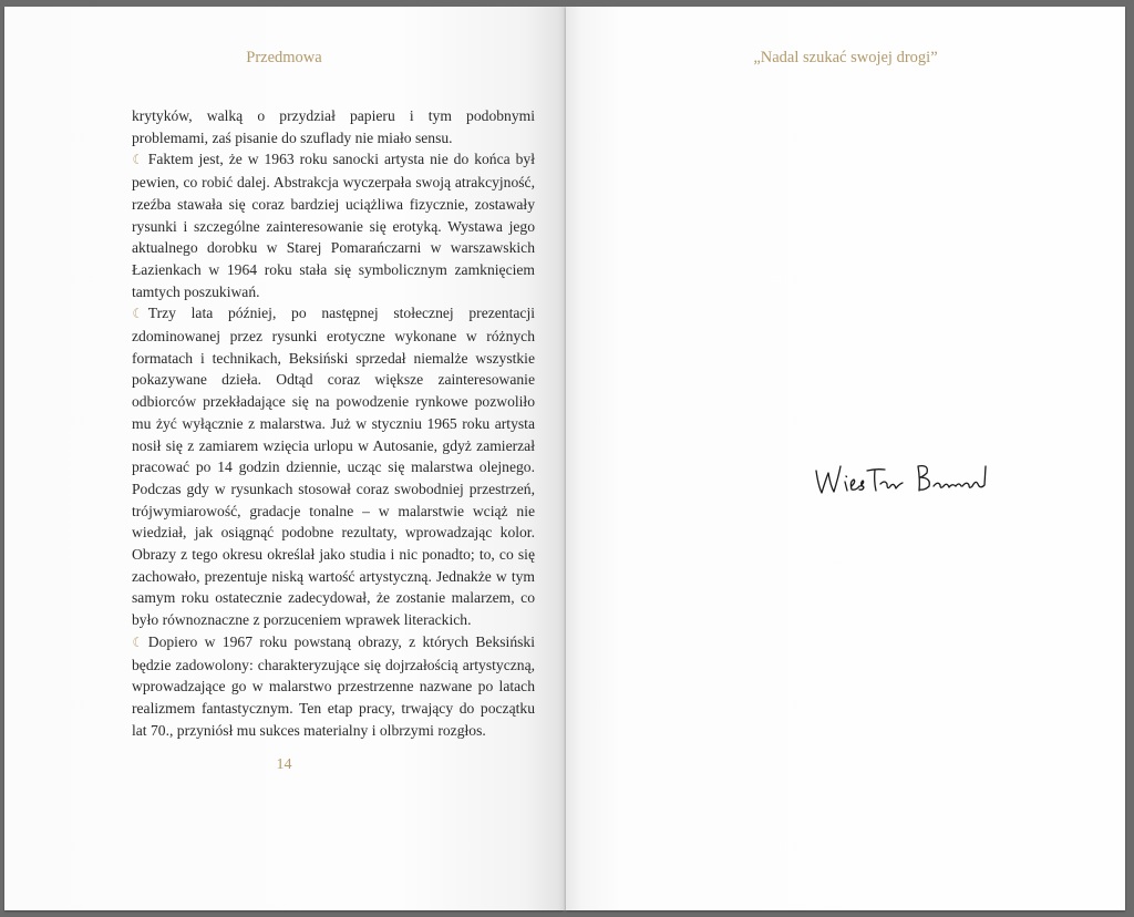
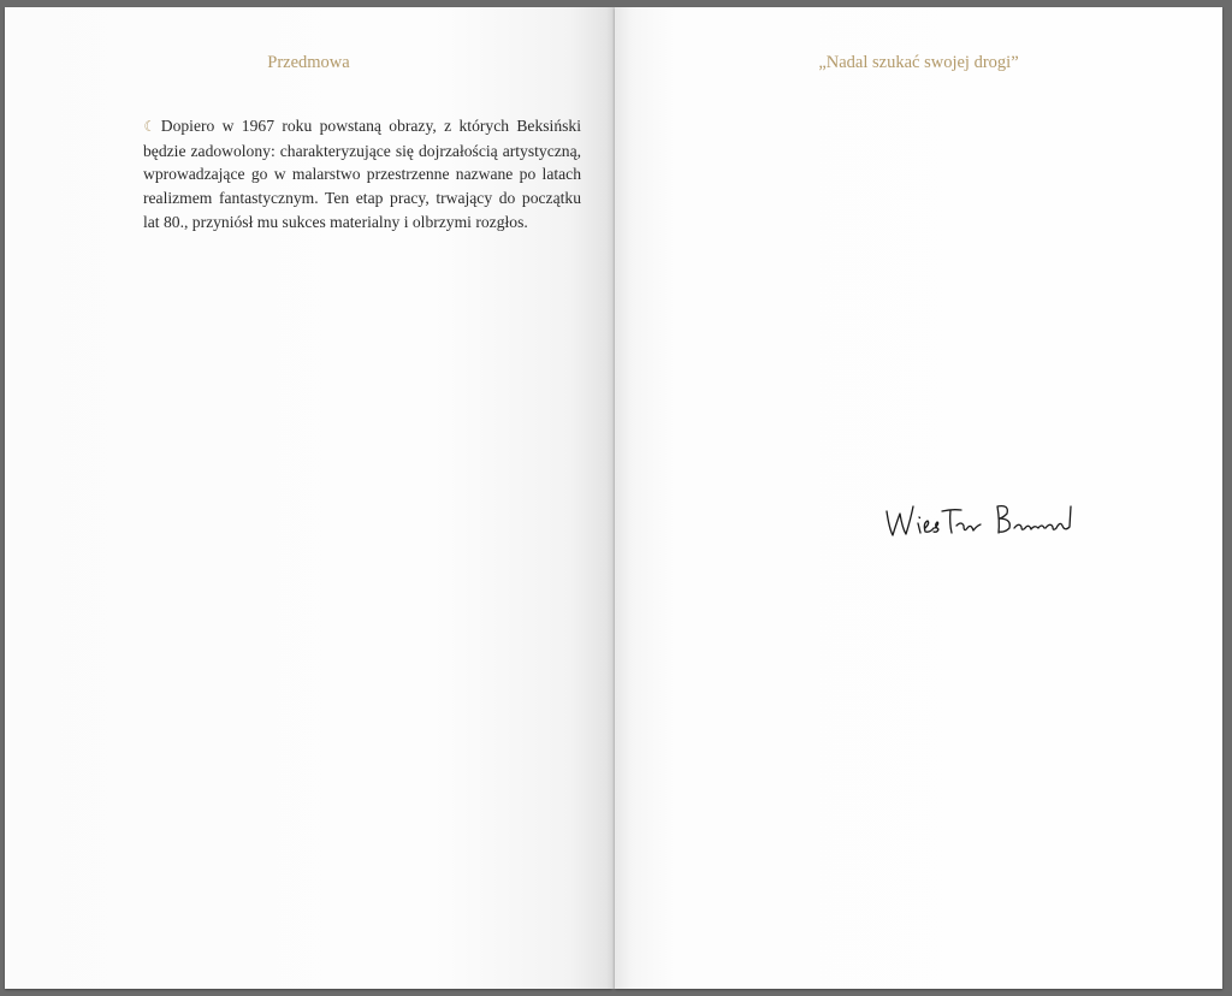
  Przedmowa
- krytyków, walką o przydział papieru i tym podobnymi problemami, zaś pisanie do szuflady nie miało sensu.
- ☾ Faktem jest, że w 1963 roku sanocki artysta nie do końca był pewien, co robić dalej. Abstrakcja wyczerpała swoją atrakcyjność, rzeźba stawała się coraz bardziej uciążliwa fizycznie, zostawały rysunki i szczególne zainteresowanie się erotyką. Wystawa jego aktualnego dorobku w Starej Pomarańczarni w warszawskich Łazienkach w 1964 roku stała się symbolicznym zamknięciem tamtych poszukiwań.
- ☾ Trzy lata później, po następnej stołecznej prezentacji zdominowanej przez rysunki erotyczne wykonane w różnych formatach i technikach, Beksiński sprzedał niemalże wszystkie pokazywane dzieła. Odtąd coraz większe zainteresowanie odbiorców przekładające się na powodzenie rynkowe pozwoliło mu żyć wyłącznie z malarstwa. Już w styczniu 1965 roku artysta nosił się z zamiarem wzięcia urlopu w Autosanie, gdyż zamierzał pracować po 14 godzin dziennie, ucząc się malarstwa olejnego. Podczas gdy w rysunkach stosował coraz swobodniej przestrzeń, trójwymiarowość, gradacje tonalne – w malarstwie wciąż nie wiedział, jak osiągnąć podobne rezultaty, wprowadzając kolor. Obrazy z tego okresu określał jako studia i nic ponadto; to, co się zachowało, prezentuje niską wartość artystyczną. Jednakże w tym samym roku ostatecznie zadecydował, że zostanie malarzem, co było równoznaczne z porzuceniem wprawek literackich.
- ☾ Dopiero w 1967 roku powstaną obrazy, z których Beksiński będzie zadowolony: charakteryzujące się dojrzałością artystyczną, wprowadzające go w malarstwo przestrzenne nazwane po latach realizmem fantastycznym. Ten etap pracy, trwający do początku lat 70., przyniósł mu sukces materialny i olbrzymi rozgłos.
+ ☾ Dopiero w 1967 roku powstaną obrazy, z których Beksiński będzie zadowolony: charakteryzujące się dojrzałością artystyczną, wprowadzające go w malarstwo przestrzenne nazwane po latach realizmem fantastycznym. Ten etap pracy, trwający do początku lat 80., przyniósł mu sukces materialny i olbrzymi rozgłos.
- 14
  „Nadal szukać swojej drogi”
